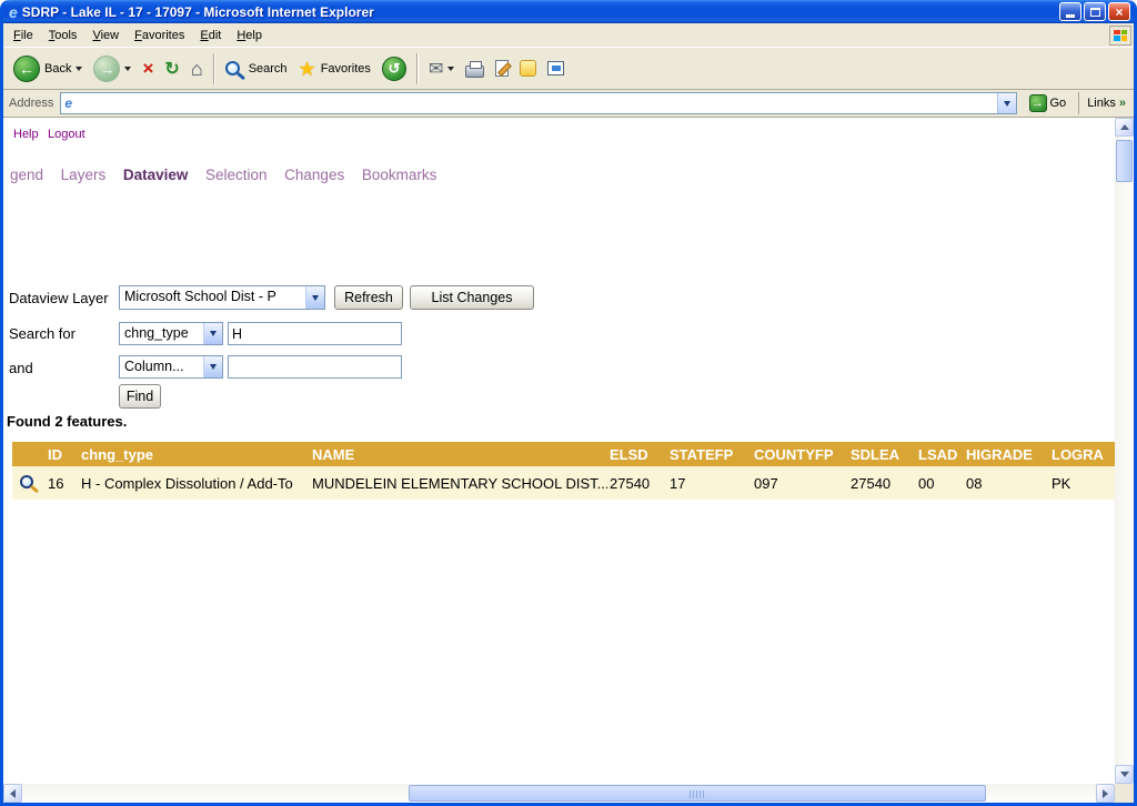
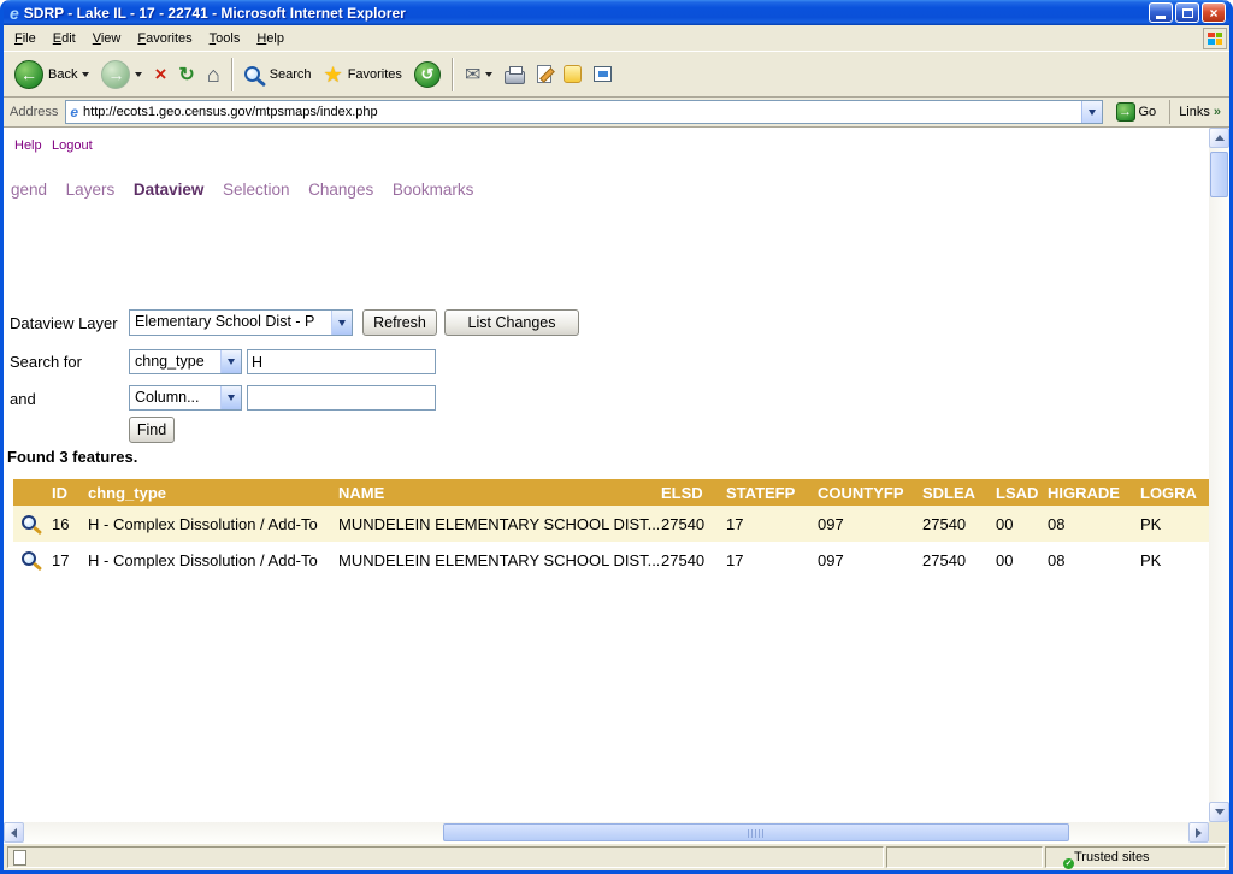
  e
- SDRP - Lake IL - 17 - 17097 - Microsoft Internet Explorer
+ SDRP - Lake IL - 17 - 22741 - Microsoft Internet Explorer
  ×
  File
- Tools
+ Edit
  View
  Favorites
- Edit
+ Tools
  Help
  ←
  Back
  →
  ×
  ↻
  ⌂
  Search
  ★
  Favorites
  ↺
  ✉
  Address
  e
+ http://ecots1.geo.census.gov/mtpsmaps/index.php
  →
  Go
  Links
  »
  Help
  Logout
  gend Layers Dataview Selection Changes Bookmarks
  Dataview Layer
- Microsoft School Dist - P
+ Elementary School Dist - P
  Refresh
  List Changes
  Search for
  chng_type
  H
  and
  Column...
  Find
- Found 2 features.
+ Found 3 features.
  	ID	chng_type	NAME	ELSD	STATEFP	COUNTYFP	SDLEA	LSAD	HIGRADE	LOGRA
  	16	H - Complex Dissolution / Add-To	MUNDELEIN ELEMENTARY SCHOOL DIST...	27540	17	097	27540	00	08	PK
+ 	17	H - Complex Dissolution / Add-To	MUNDELEIN ELEMENTARY SCHOOL DIST...	27540	17	097	27540	00	08	PK
+ Trusted sites
